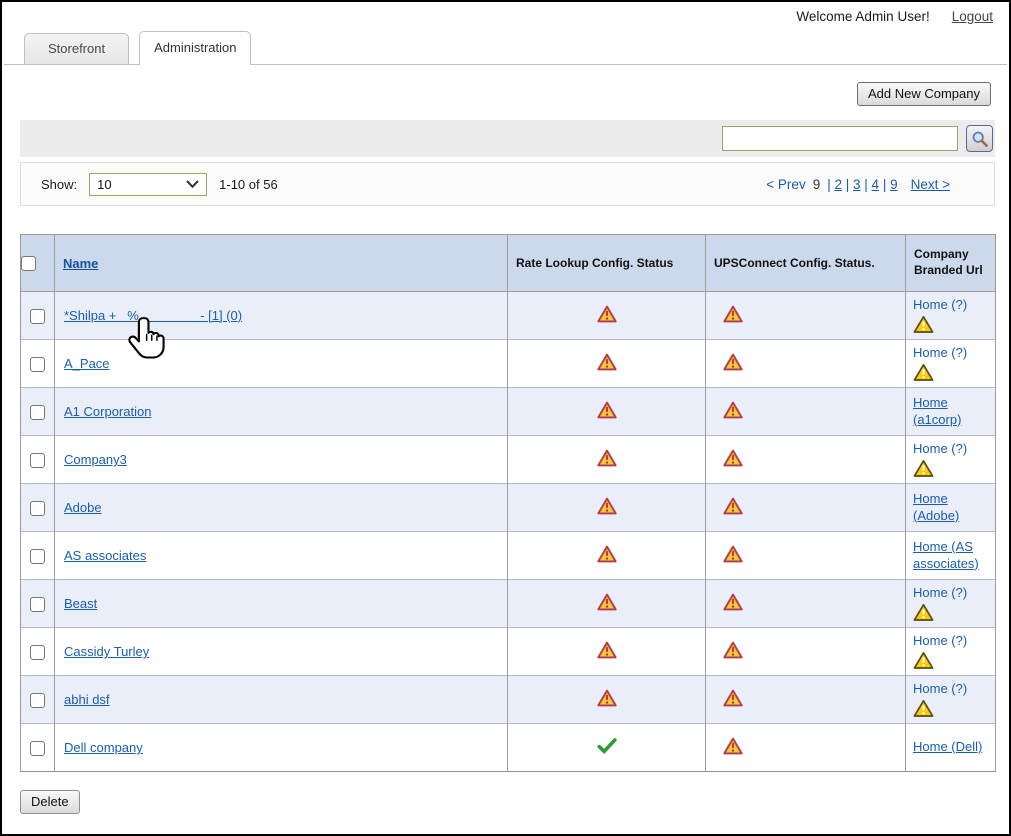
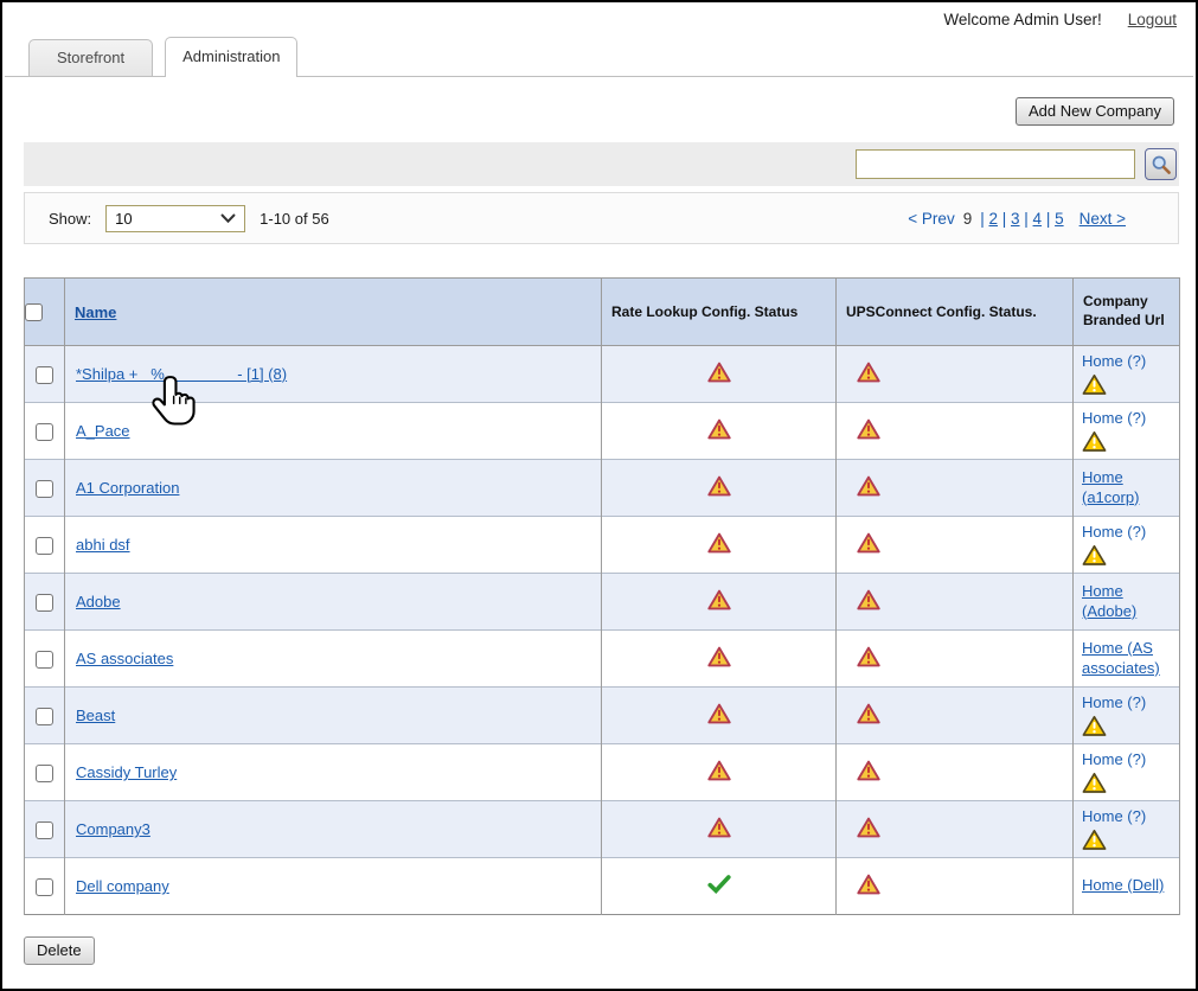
  Welcome Admin User!
  Logout
  Storefront
  Administration
  Add New Company
  Show:
  10
  1-10 of 56
  < Prev
  9
- | 2 | 3 | 4 | 9
+ | 2 | 3 | 4 | 5
  Next >
  	Name	Rate Lookup Config. Status	UPSConnect Config. Status.	Company Branded Url
- 	*Shilpa + % - [1] (0)			Home (?)
+ 	*Shilpa + % - [1] (8)			Home (?)
  	A_Pace			Home (?)
  	A1 Corporation			Home (a1corp)
- 	Company3			Home (?)
+ 	abhi dsf			Home (?)
  	Adobe			Home (Adobe)
  	AS associates			Home (AS associates)
  	Beast			Home (?)
  	Cassidy Turley			Home (?)
- 	abhi dsf			Home (?)
+ 	Company3			Home (?)
  	Dell company			Home (Dell)
  Delete
